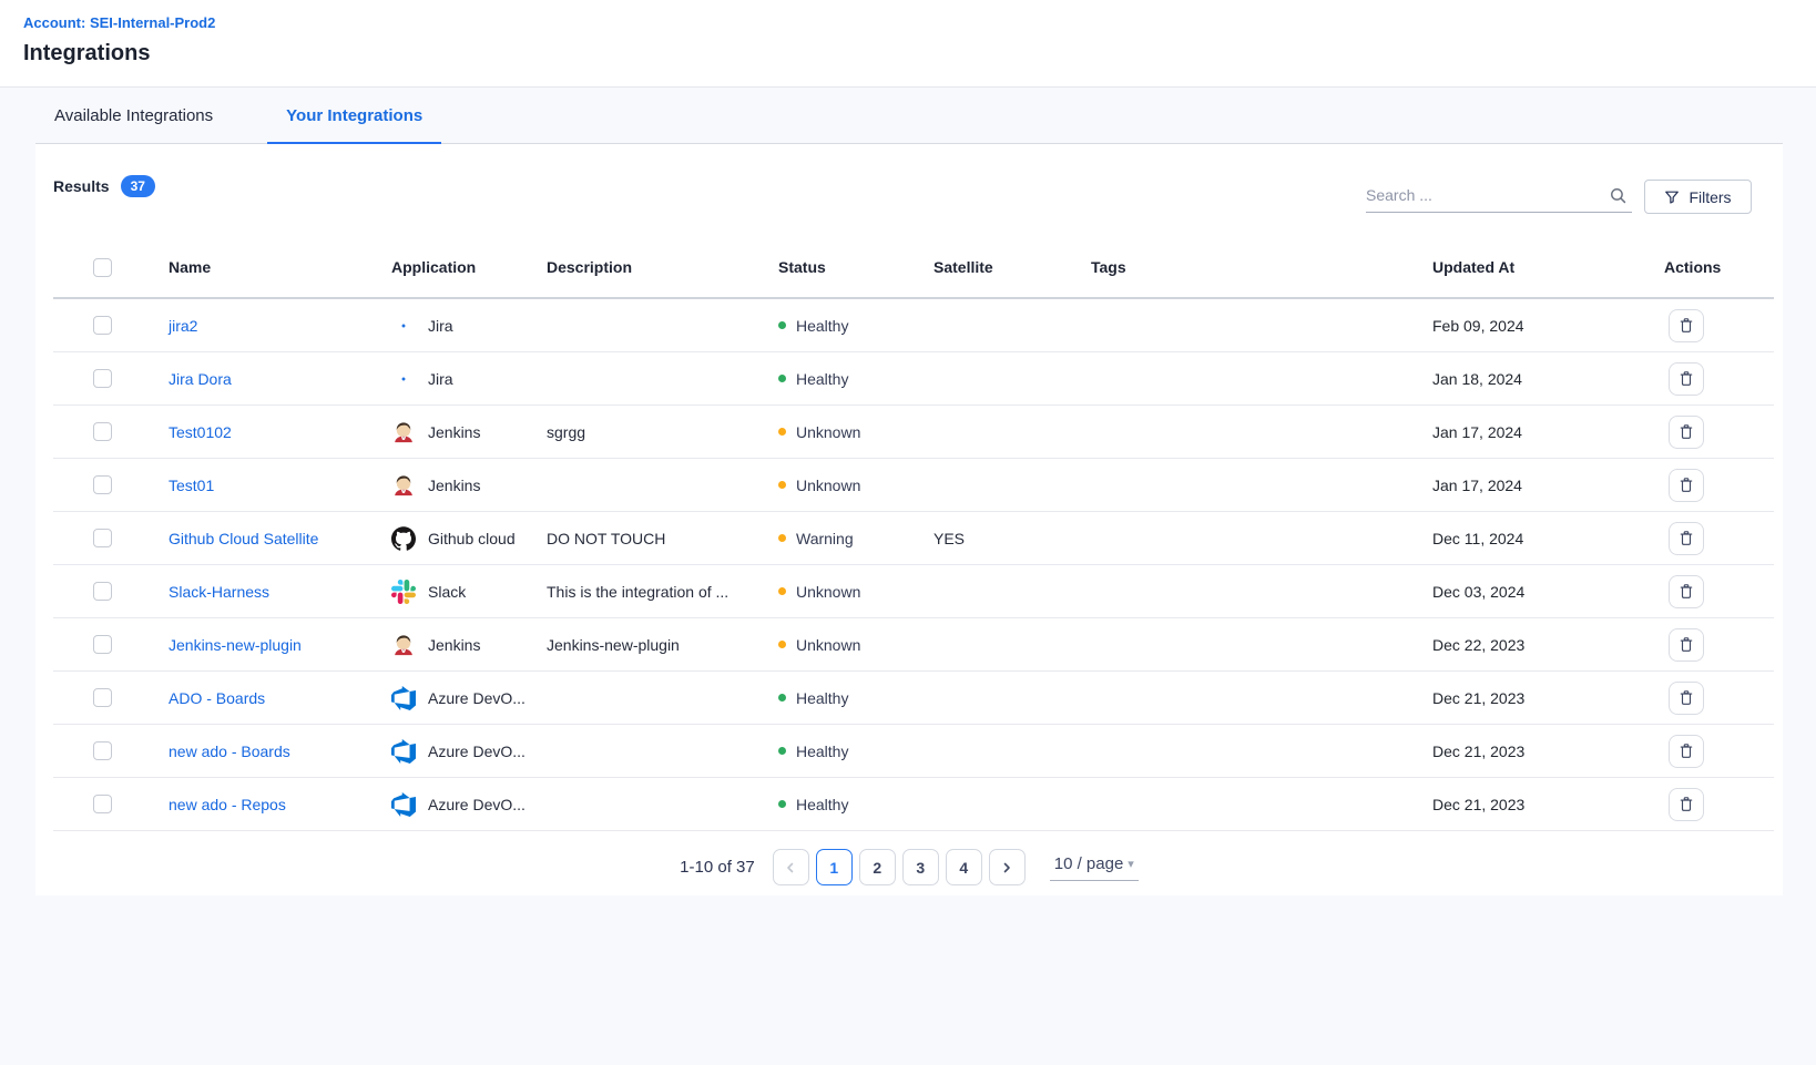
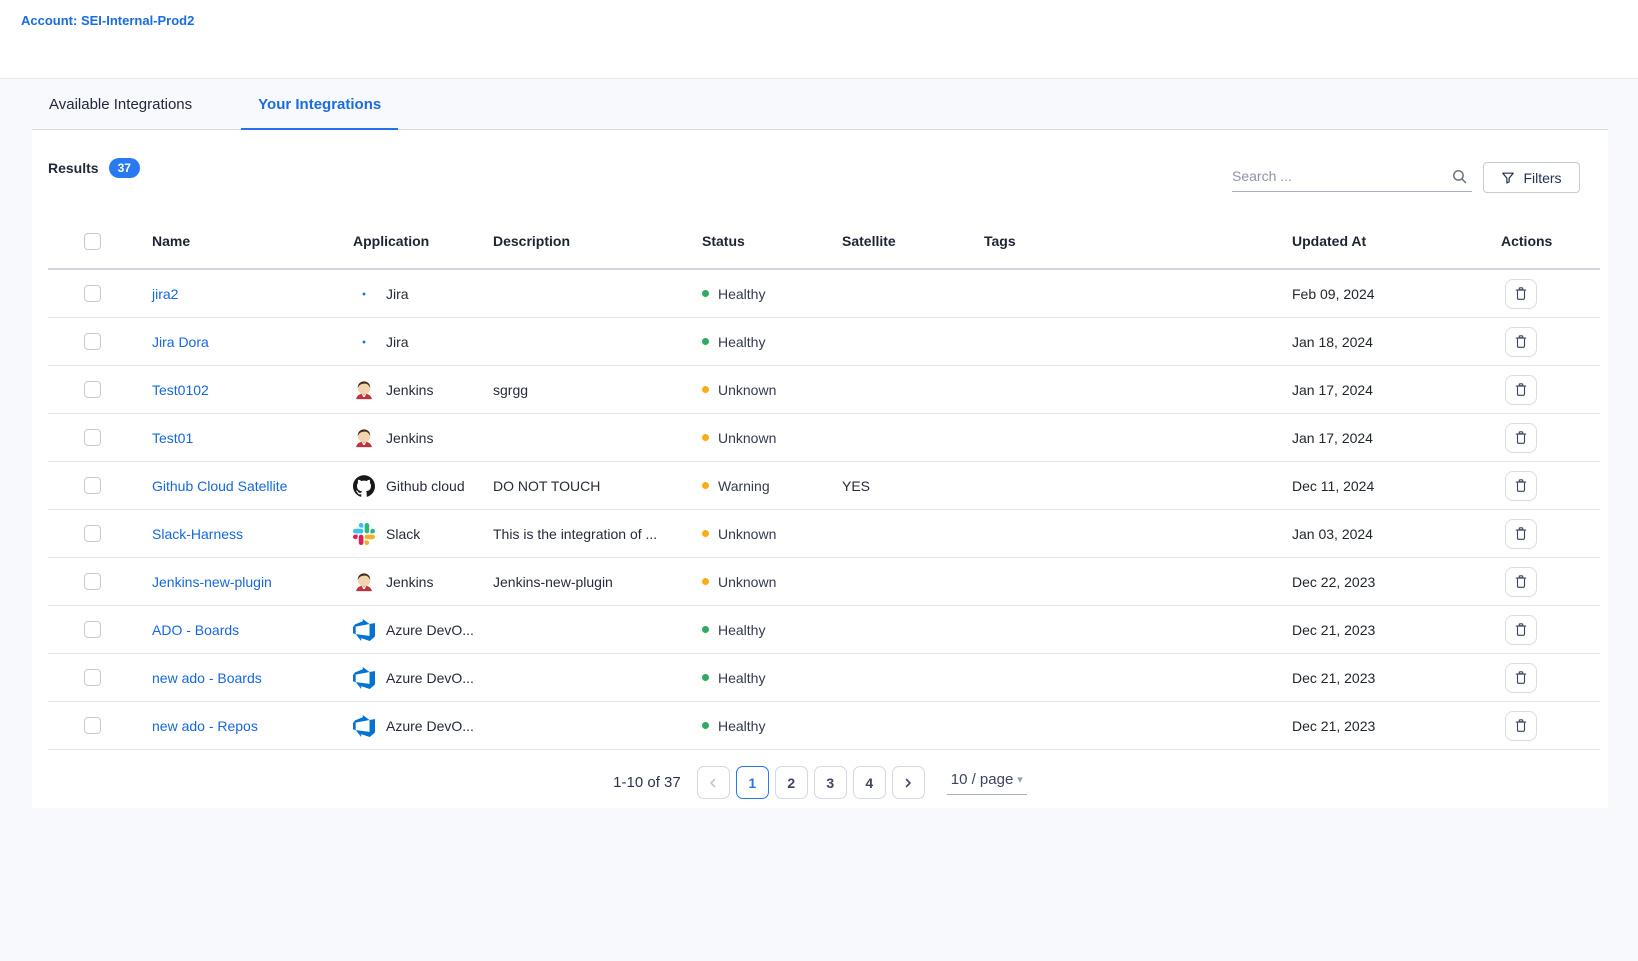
  Account: SEI-Internal-Prod2
- Integrations
  Available Integrations
  Your Integrations
  Results
  37
  Search ...
  Filters
  Name
  Application
  Description
  Status
  Satellite
  Tags
  Updated At
  Actions
  jira2
  Jira
  Healthy
  Feb 09, 2024
  Jira Dora
  Jira
  Healthy
  Jan 18, 2024
  Test0102
  Jenkins
  sgrgg
  Unknown
  Jan 17, 2024
  Test01
  Jenkins
  Unknown
  Jan 17, 2024
  Github Cloud Satellite
  Github cloud
  DO NOT TOUCH
  Warning
  YES
  Dec 11, 2024
  Slack-Harness
  Slack
  This is the integration of ...
  Unknown
- Dec 03, 2024
+ Jan 03, 2024
  Jenkins-new-plugin
  Jenkins
  Jenkins-new-plugin
  Unknown
  Dec 22, 2023
  ADO - Boards
  Azure DevO...
  Healthy
  Dec 21, 2023
  new ado - Boards
  Azure DevO...
  Healthy
  Dec 21, 2023
  new ado - Repos
  Azure DevO...
  Healthy
  Dec 21, 2023
  1-10 of 37
  1
  2
  3
  4
  10 / page
  ▾
